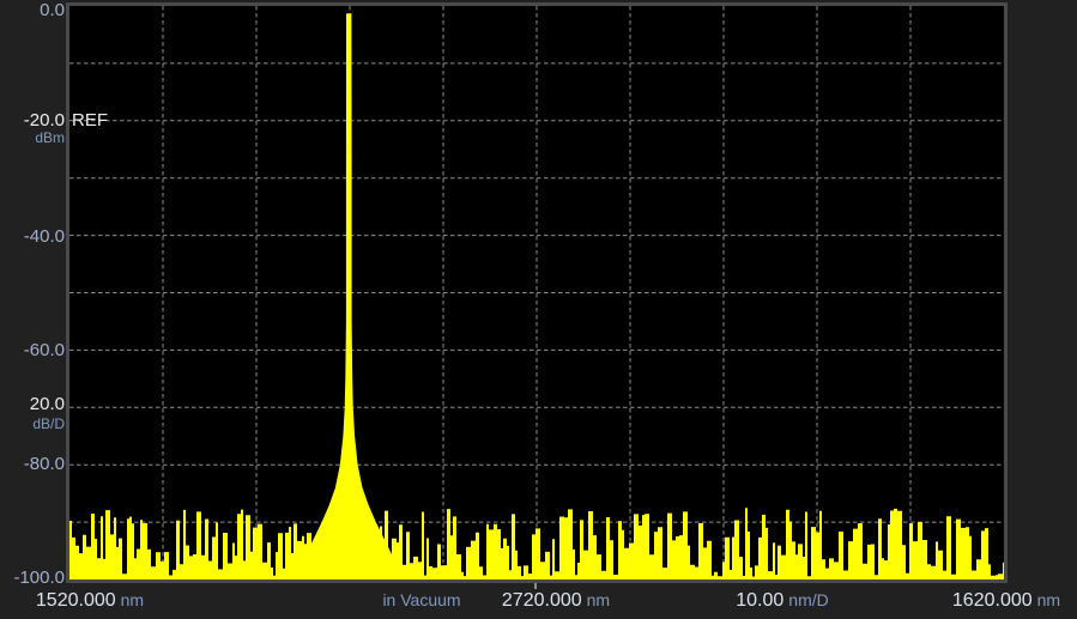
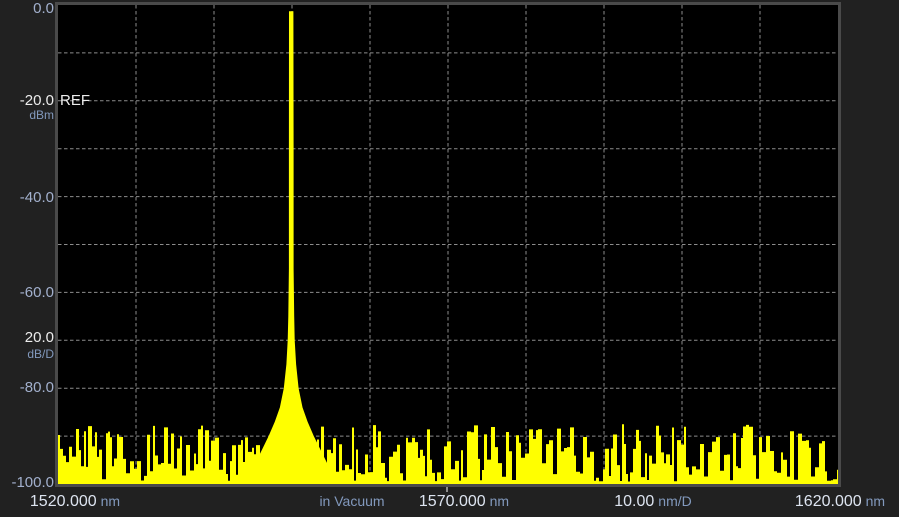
  0.0
  -20.0
  dBm
  -40.0
  -60.0
  20.0
  dB/D
  -80.0
  -100.0
  REF
  1520.000 nm
  in Vacuum
- 2720.000 nm
+ 1570.000 nm
  10.00 nm/D
  1620.000 nm
